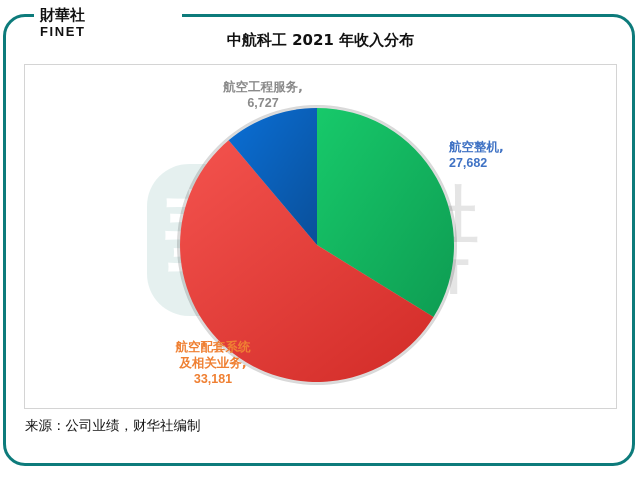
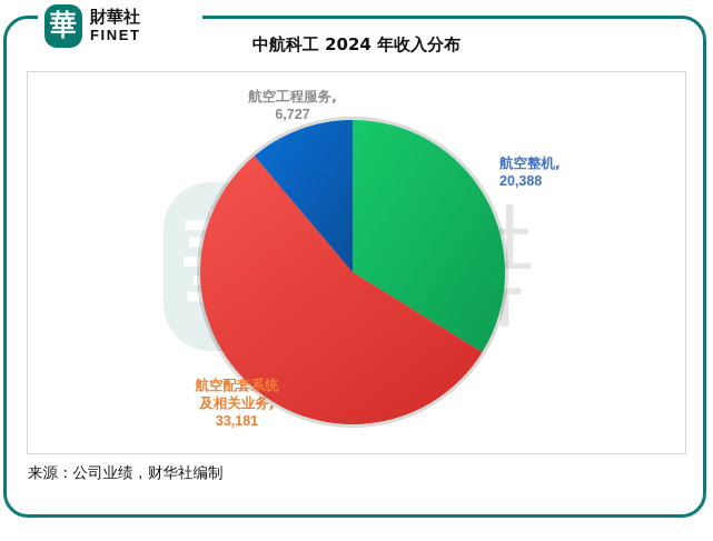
+ 華
  財華社
  FINET
- 中航科工 2021 年收入分布
+ 中航科工 2024 年收入分布
  航空工程服务,
  6,727
  航空整机,
- 27,682
+ 20,388
  航空配套系统
  及相关业务,
  33,181
  来源：公司业绩，财华社编制
